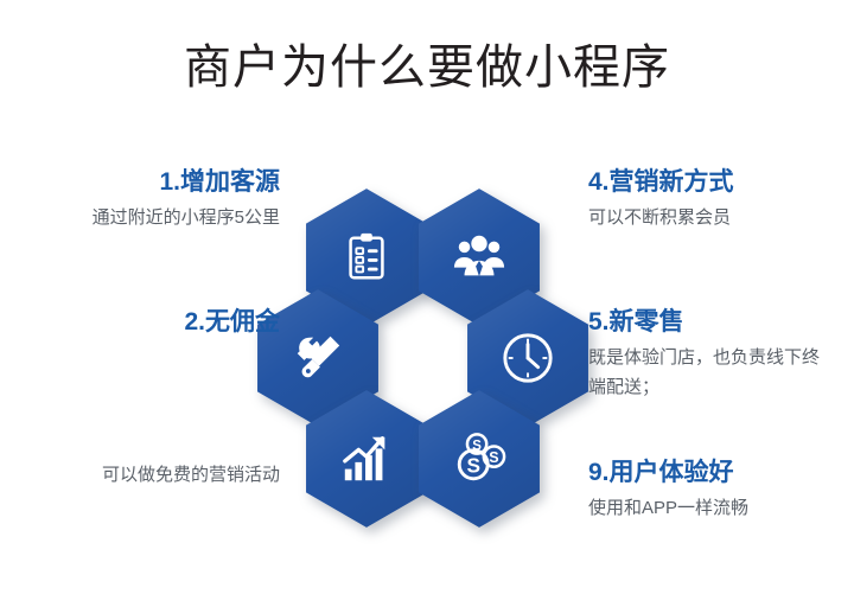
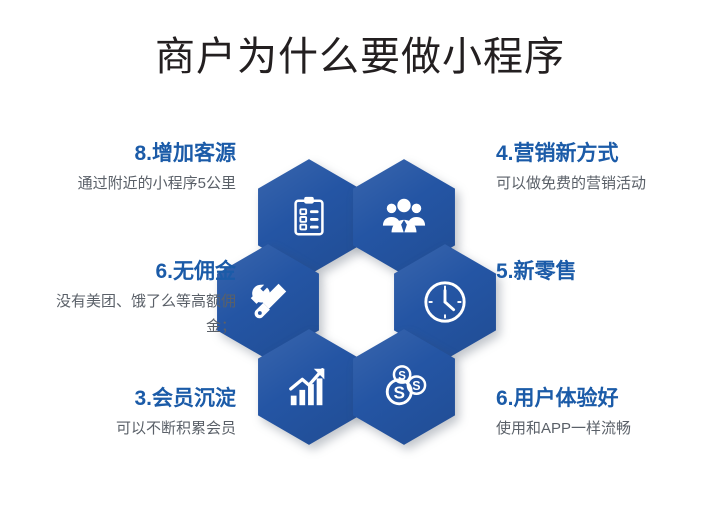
  商户为什么要做小程序
  S
  S
  S
- 1.增加客源
+ 8.增加客源
  通过附近的小程序5公里
- 2.无佣金
+ 6.无佣金
+ 没有美团、饿了么等高额佣金；
+ 3.会员沉淀
- 可以做免费的营销活动
+ 可以不断积累会员
  4.营销新方式
- 可以不断积累会员
+ 可以做免费的营销活动
  5.新零售
- 既是体验门店，也负责线下终端配送；
- 9.用户体验好
+ 6.用户体验好
  使用和APP一样流畅
